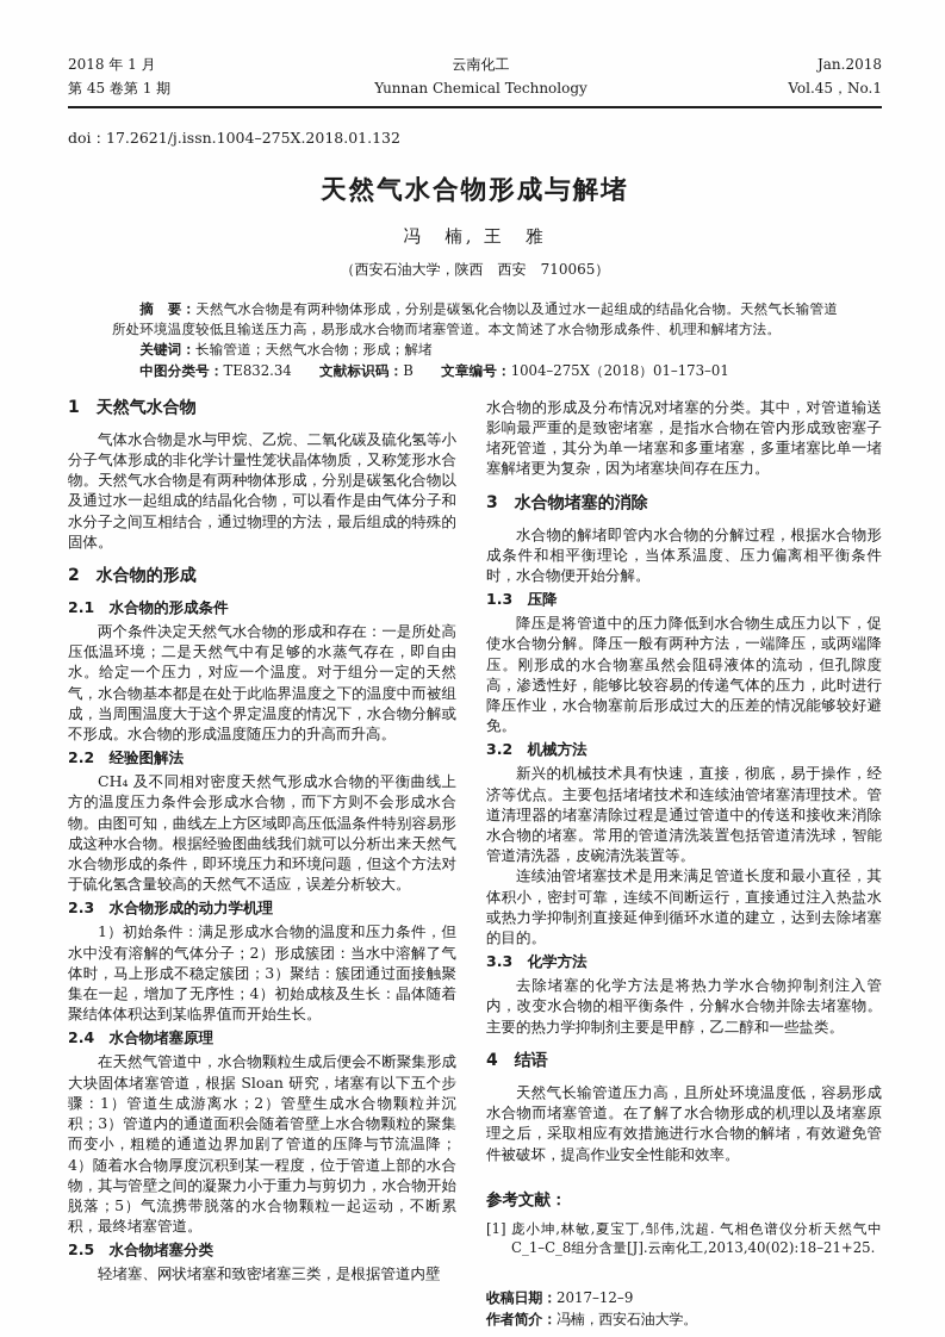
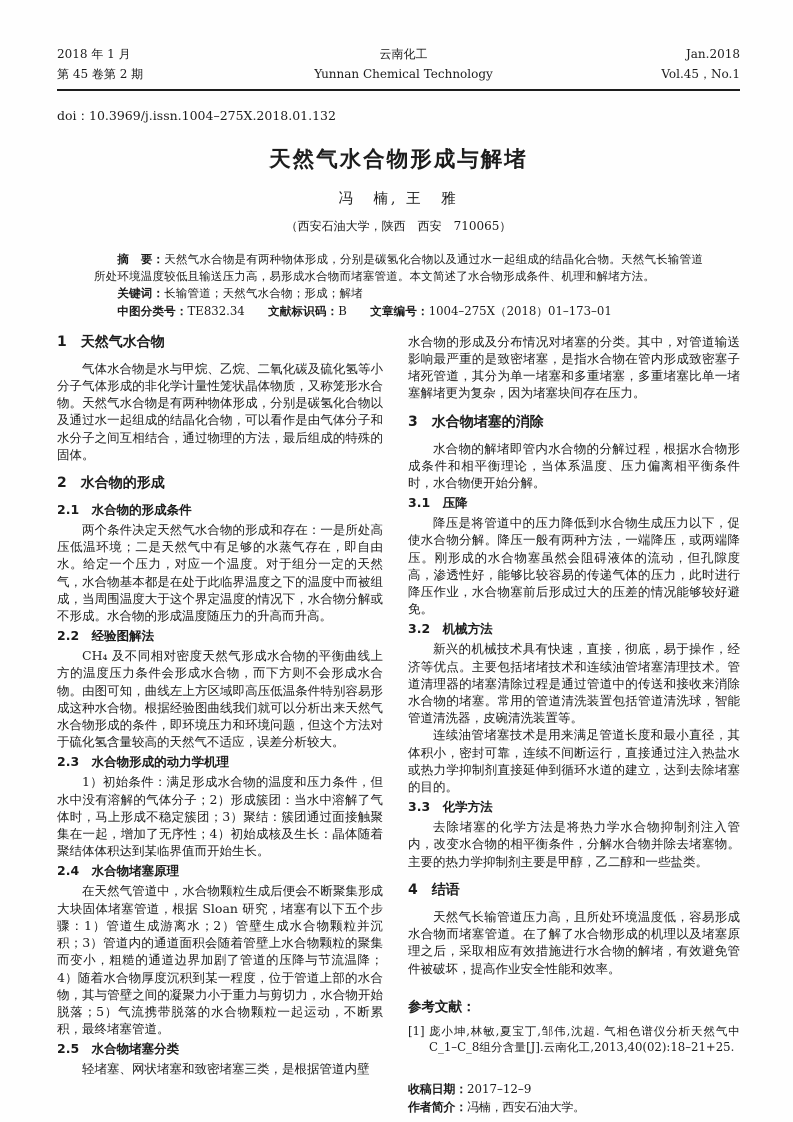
  2018 年 1 月
- 第 45 卷第 1 期
+ 第 45 卷第 2 期
  云南化工
  Yunnan Chemical Technology
  Jan.2018
  Vol.45，No.1
- doi：17.2621/j.issn.1004–275X.2018.01.132
+ doi：10.3969/j.issn.1004–275X.2018.01.132
  天然气水合物形成与解堵
  冯 楠, 王 雅
  （西安石油大学，陕西 西安 710065）
  摘 要：天然气水合物是有两种物体形成，分别是碳氢化合物以及通过水一起组成的结晶化合物。天然气长输管道所处环境温度较低且输送压力高，易形成水合物而堵塞管道。本文简述了水合物形成条件、机理和解堵方法。
  关键词：长输管道；天然气水合物；形成；解堵
  中图分类号：TE832.34 文献标识码：B 文章编号：1004–275X（2018）01–173–01
  1 天然气水合物
  气体水合物是水与甲烷、乙烷、二氧化碳及硫化氢等小分子气体形成的非化学计量性笼状晶体物质，又称笼形水合物。天然气水合物是有两种物体形成，分别是碳氢化合物以及通过水一起组成的结晶化合物，可以看作是由气体分子和水分子之间互相结合，通过物理的方法，最后组成的特殊的固体。
  2 水合物的形成
  2.1 水合物的形成条件
  两个条件决定天然气水合物的形成和存在：一是所处高压低温环境；二是天然气中有足够的水蒸气存在，即自由水。给定一个压力，对应一个温度。对于组分一定的天然气，水合物基本都是在处于此临界温度之下的温度中而被组成，当周围温度大于这个界定温度的情况下，水合物分解或不形成。水合物的形成温度随压力的升高而升高。
  2.2 经验图解法
  CH₄ 及不同相对密度天然气形成水合物的平衡曲线上方的温度压力条件会形成水合物，而下方则不会形成水合物。由图可知，曲线左上方区域即高压低温条件特别容易形成这种水合物。根据经验图曲线我们就可以分析出来天然气水合物形成的条件，即环境压力和环境问题，但这个方法对于硫化氢含量较高的天然气不适应，误差分析较大。
  2.3 水合物形成的动力学机理
  1）初始条件：满足形成水合物的温度和压力条件，但水中没有溶解的气体分子；2）形成簇团：当水中溶解了气体时，马上形成不稳定簇团；3）聚结：簇团通过面接触聚集在一起，增加了无序性；4）初始成核及生长：晶体随着聚结体体积达到某临界值而开始生长。
  2.4 水合物堵塞原理
  在天然气管道中，水合物颗粒生成后便会不断聚集形成大块固体堵塞管道，根据 Sloan 研究，堵塞有以下五个步骤：1）管道生成游离水；2）管壁生成水合物颗粒并沉积；3）管道内的通道面积会随着管壁上水合物颗粒的聚集而变小，粗糙的通道边界加剧了管道的压降与节流温降；4）随着水合物厚度沉积到某一程度，位于管道上部的水合物，其与管壁之间的凝聚力小于重力与剪切力，水合物开始脱落；5）气流携带脱落的水合物颗粒一起运动，不断累积，最终堵塞管道。
  2.5 水合物堵塞分类
  轻堵塞、网状堵塞和致密堵塞三类，是根据管道内壁
  水合物的形成及分布情况对堵塞的分类。其中，对管道输送影响最严重的是致密堵塞，是指水合物在管内形成致密塞子堵死管道，其分为单一堵塞和多重堵塞，多重堵塞比单一堵塞解堵更为复杂，因为堵塞块间存在压力。
  3 水合物堵塞的消除
  水合物的解堵即管内水合物的分解过程，根据水合物形成条件和相平衡理论，当体系温度、压力偏离相平衡条件时，水合物便开始分解。
- 1.3 压降
+ 3.1 压降
  降压是将管道中的压力降低到水合物生成压力以下，促使水合物分解。降压一般有两种方法，一端降压，或两端降压。刚形成的水合物塞虽然会阻碍液体的流动，但孔隙度高，渗透性好，能够比较容易的传递气体的压力，此时进行降压作业，水合物塞前后形成过大的压差的情况能够较好避免。
  3.2 机械方法
  新兴的机械技术具有快速，直接，彻底，易于操作，经济等优点。主要包括堵堵技术和连续油管堵塞清理技术。管道清理器的堵塞清除过程是通过管道中的传送和接收来消除水合物的堵塞。常用的管道清洗装置包括管道清洗球，智能管道清洗器，皮碗清洗装置等。
  连续油管堵塞技术是用来满足管道长度和最小直径，其体积小，密封可靠，连续不间断运行，直接通过注入热盐水或热力学抑制剂直接延伸到循环水道的建立，达到去除堵塞的目的。
  3.3 化学方法
  去除堵塞的化学方法是将热力学水合物抑制剂注入管内，改变水合物的相平衡条件，分解水合物并除去堵塞物。 主要的热力学抑制剂主要是甲醇，乙二醇和一些盐类。
  4 结语
  天然气长输管道压力高，且所处环境温度低，容易形成水合物而堵塞管道。在了解了水合物形成的机理以及堵塞原理之后，采取相应有效措施进行水合物的解堵，有效避免管件被破坏，提高作业安全性能和效率。
  参考文献：
  [1] 庞小坤,林敏,夏宝丁,邹伟,沈超. 气相色谱仪分析天然气中C_1–C_8组分含量[J].云南化工,2013,40(02):18–21+25.
  收稿日期：2017–12–9
  作者简介：冯楠，西安石油大学。
